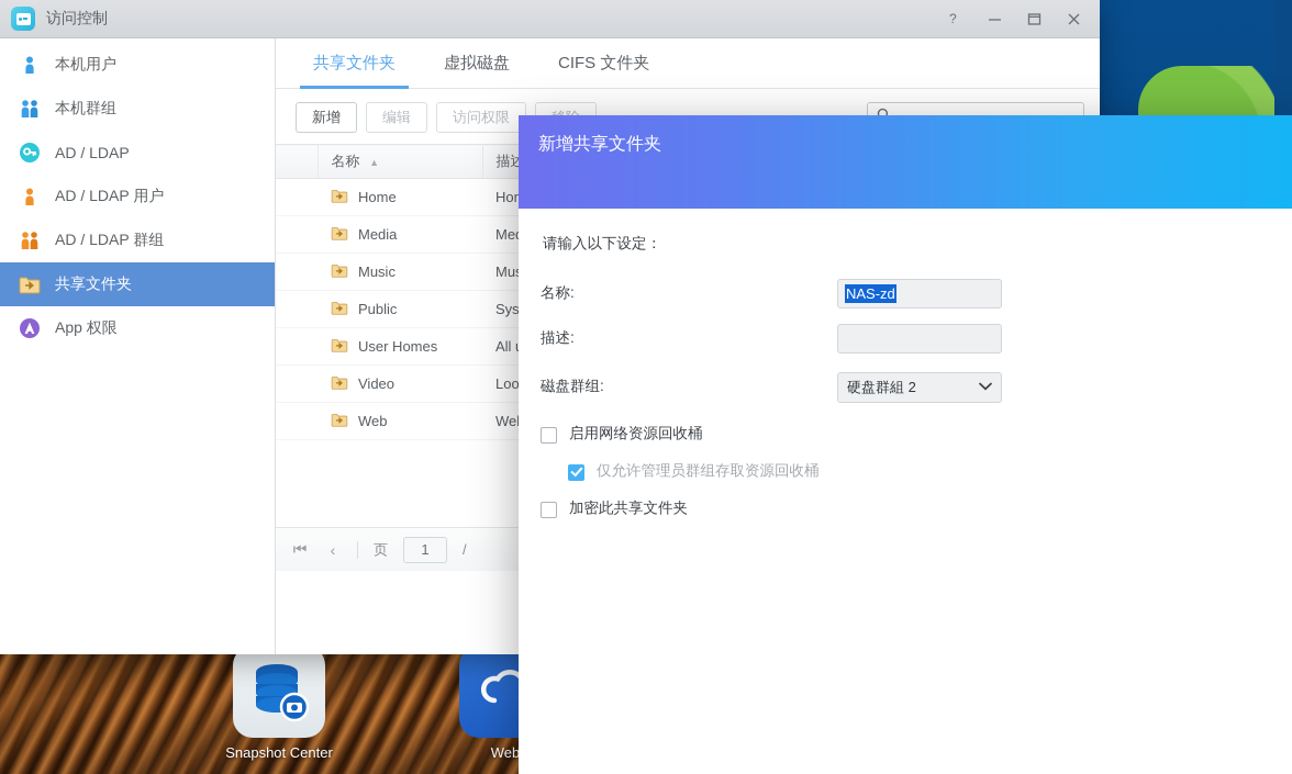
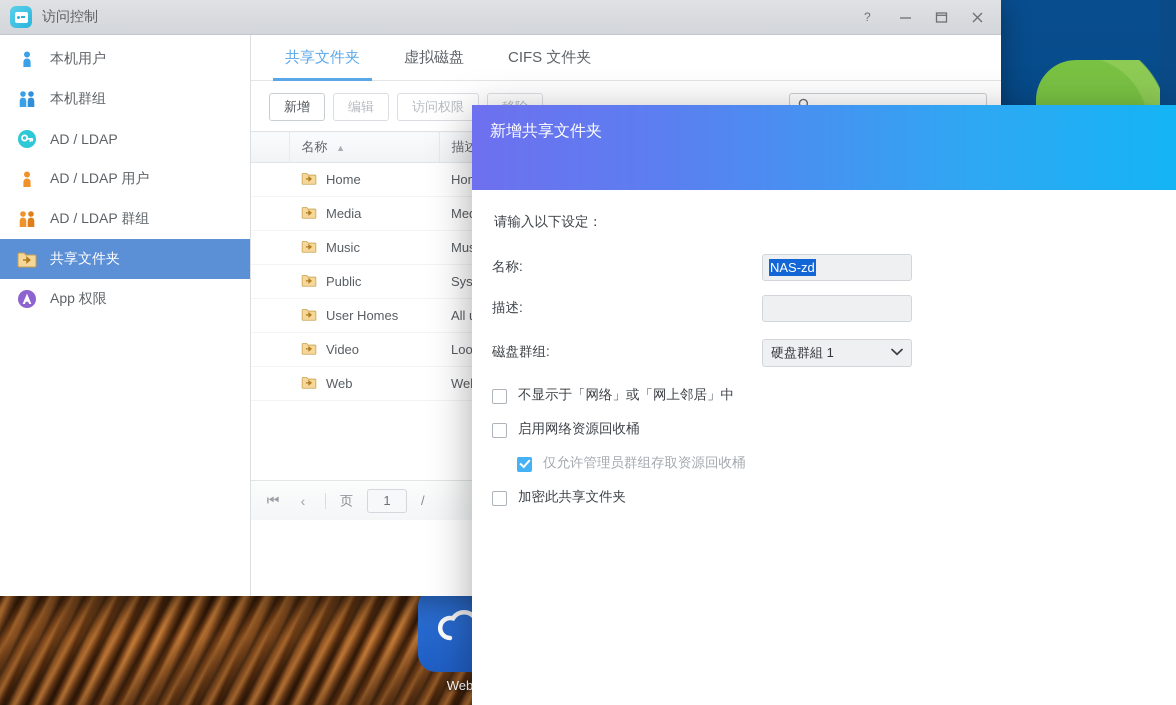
- Snapshot Center
  Web
  访问控制
  ?
  本机用户
  本机群组
  AD / LDAP
  AD / LDAP 用户
  AD / LDAP 群组
  共享文件夹
  App 权限
  共享文件夹
  虚拟磁盘
  CIFS 文件夹
  新增
  编辑
  访问权限
  	名称 ▲	描述
  	Home	Ho
  	Media	Me
  	Music	Mu
  	Public	Sys
  	User Homes	All
  	Video	Loo
  	Web	We
  ⏮
  ‹
  页
  1
  /
  新增共享文件夹
  请输入以下设定：
  名称:
  NAS-zd
  描述:
  磁盘群组:
- 硬盘群組 2
+ 硬盘群組 1
+ 不显示于「网络」或「网上邻居」中
  启用网络资源回收桶
  仅允许管理员群组存取资源回收桶
  加密此共享文件夹
